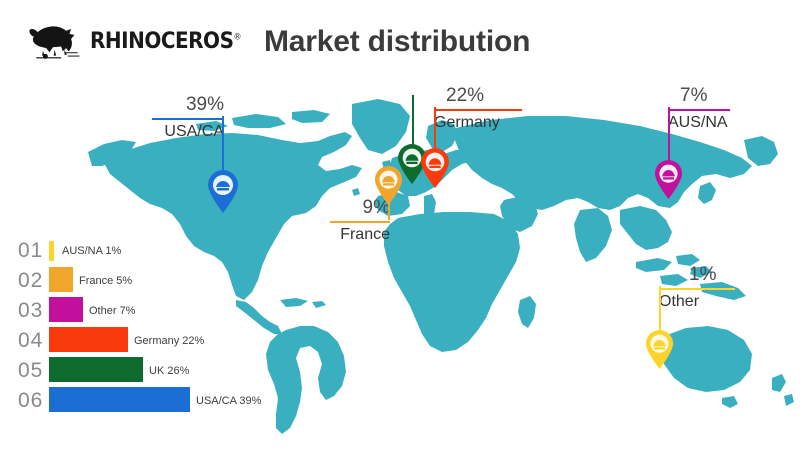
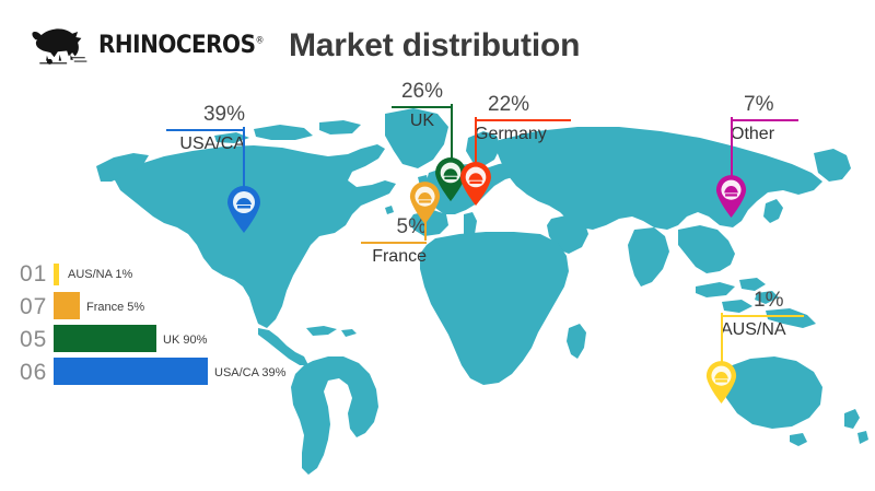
  RHINOCEROS®
  Market distribution
  39%
  USA/CA
+ 26%
+ UK
  22%
  Germany
  7%
- AUS/NA
+ Other
- 9%
+ 5%
  France
  1%
- Other
+ AUS/NA
  01
  AUS/NA 1%
- 02
+ 07
  France 5%
- 03
- Other 7%
- 04
- Germany 22%
  05
- UK 26%
+ UK 90%
  06
  USA/CA 39%
